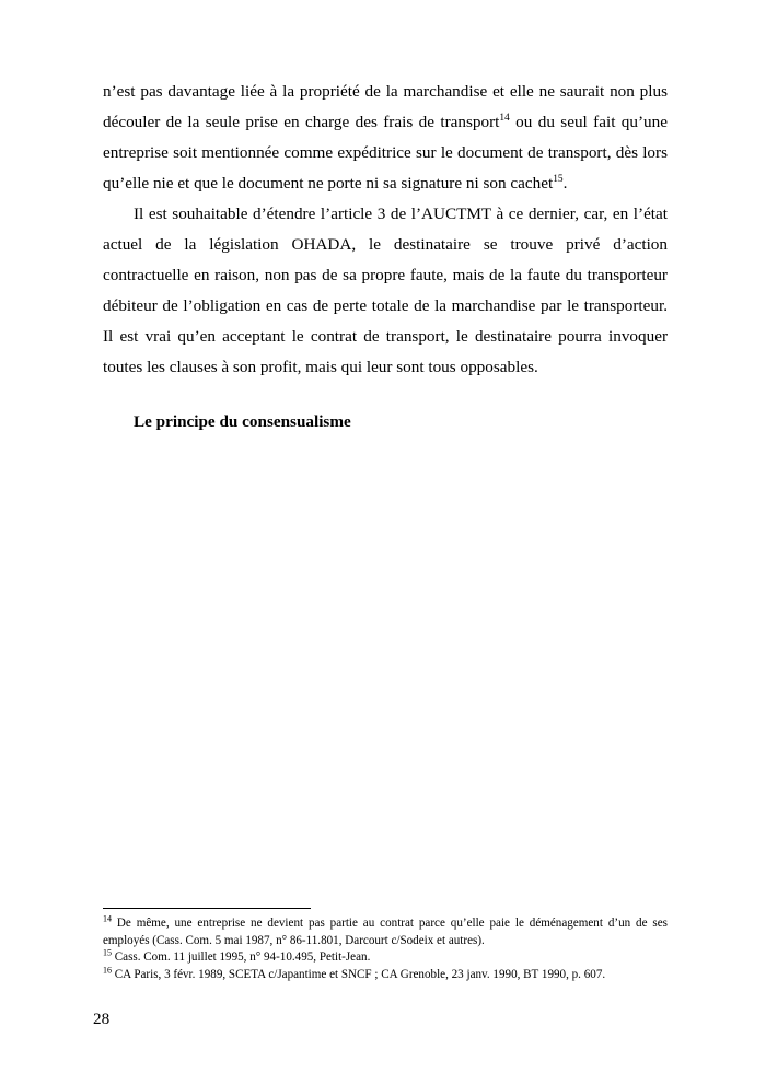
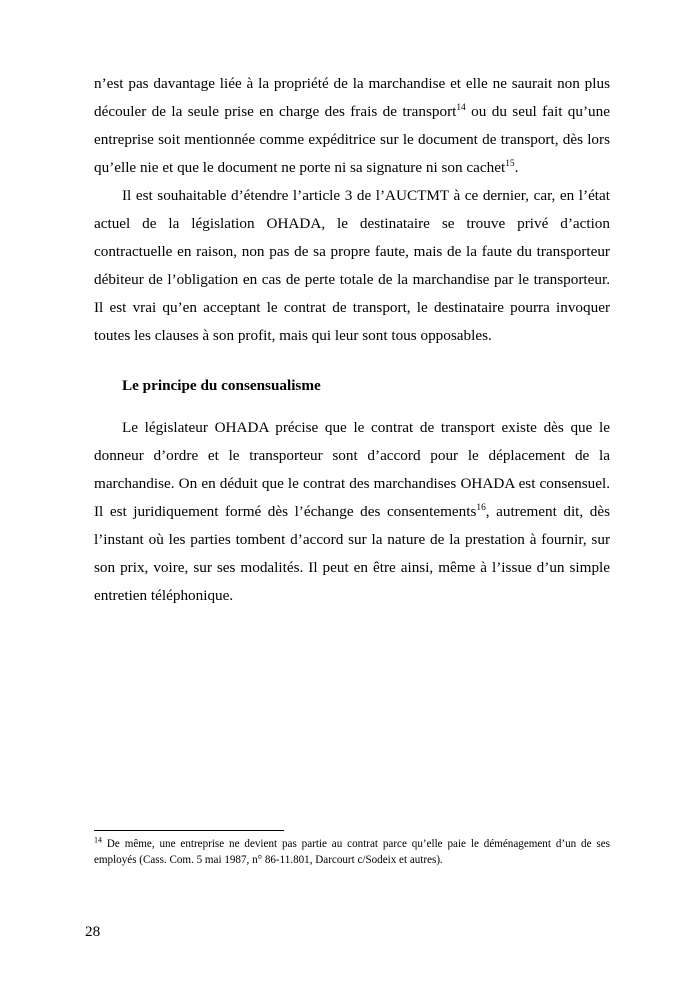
  n’est pas davantage liée à la propriété de la marchandise et elle ne saurait non plus découler de la seule prise en charge des frais de transport14 ou du seul fait qu’une entreprise soit mentionnée comme expéditrice sur le document de transport, dès lors qu’elle nie et que le document ne porte ni sa signature ni son cachet15.
  Il est souhaitable d’étendre l’article 3 de l’AUCTMT à ce dernier, car, en l’état actuel de la législation OHADA, le destinataire se trouve privé d’action contractuelle en raison, non pas de sa propre faute, mais de la faute du transporteur débiteur de l’obligation en cas de perte totale de la marchandise par le transporteur. Il est vrai qu’en acceptant le contrat de transport, le destinataire pourra invoquer toutes les clauses à son profit, mais qui leur sont tous opposables.
  Le principe du consensualisme
+ Le législateur OHADA précise que le contrat de transport existe dès que le donneur d’ordre et le transporteur sont d’accord pour le déplacement de la marchandise. On en déduit que le contrat des marchandises OHADA est consensuel. Il est juridiquement formé dès l’échange des consentements16, autrement dit, dès l’instant où les parties tombent d’accord sur la nature de la prestation à fournir, sur son prix, voire, sur ses modalités. Il peut en être ainsi, même à l’issue d’un simple entretien téléphonique.
  14 De même, une entreprise ne devient pas partie au contrat parce qu’elle paie le déménagement d’un de ses employés (Cass. Com. 5 mai 1987, n° 86-11.801, Darcourt c/Sodeix et autres).
- 15 Cass. Com. 11 juillet 1995, n° 94-10.495, Petit-Jean.
- 16 CA Paris, 3 févr. 1989, SCETA c/Japantime et SNCF ; CA Grenoble, 23 janv. 1990, BT 1990, p. 607.
  28
